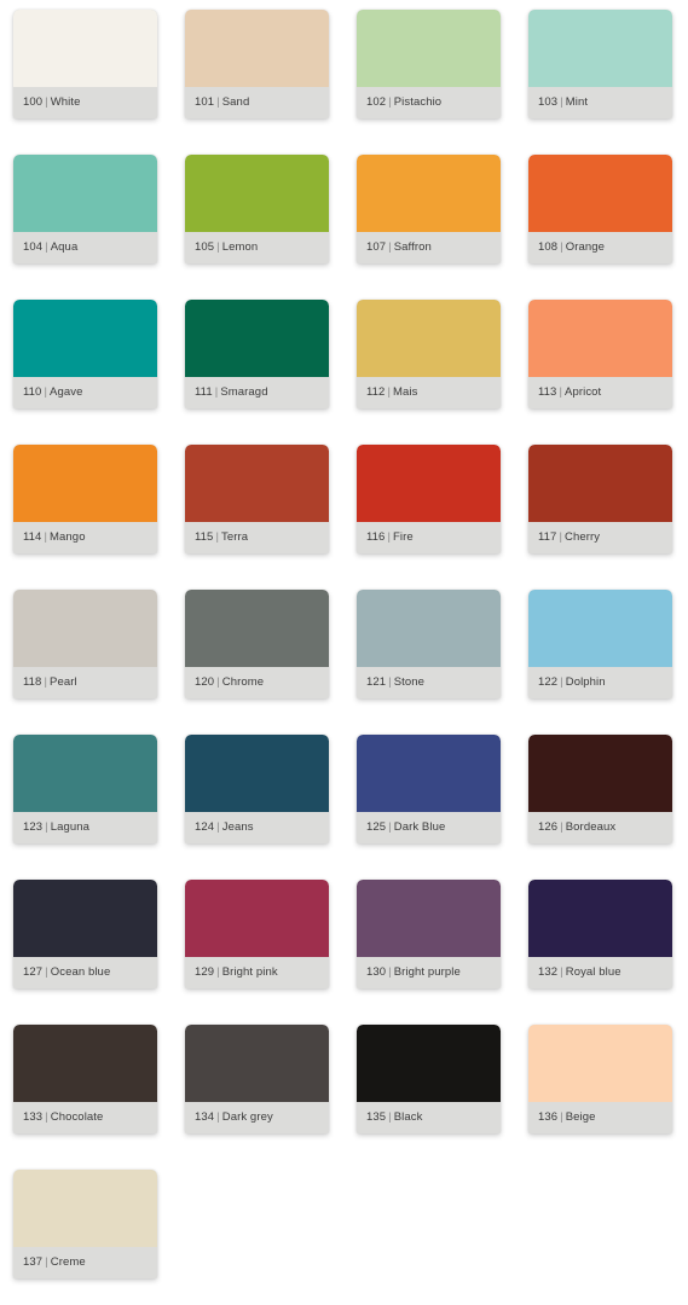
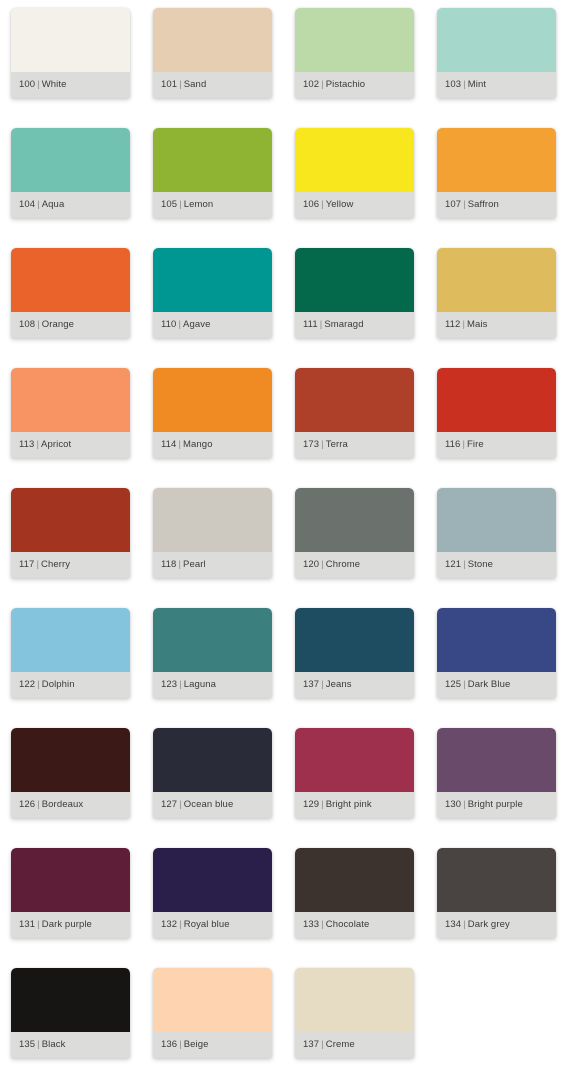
  100 | White
  101 | Sand
  102 | Pistachio
  103 | Mint
  104 | Aqua
  105 | Lemon
+ 106 | Yellow
  107 | Saffron
  108 | Orange
  110 | Agave
  111 | Smaragd
  112 | Mais
  113 | Apricot
  114 | Mango
- 115 | Terra
+ 173 | Terra
  116 | Fire
  117 | Cherry
  118 | Pearl
  120 | Chrome
  121 | Stone
  122 | Dolphin
  123 | Laguna
- 124 | Jeans
+ 137 | Jeans
  125 | Dark Blue
  126 | Bordeaux
  127 | Ocean blue
  129 | Bright pink
  130 | Bright purple
+ 131 | Dark purple
  132 | Royal blue
  133 | Chocolate
  134 | Dark grey
  135 | Black
  136 | Beige
  137 | Creme
